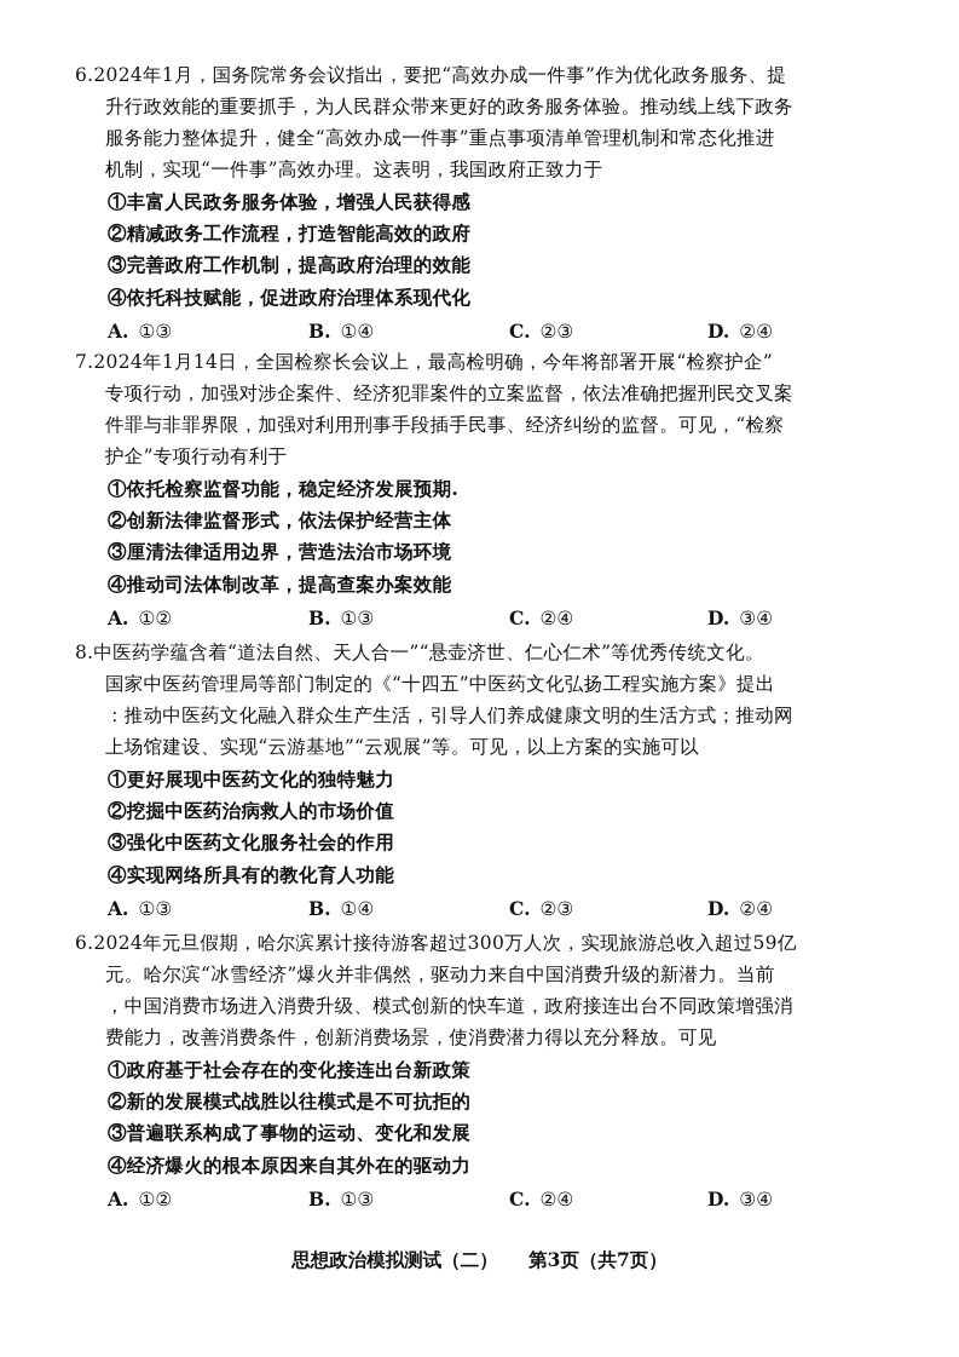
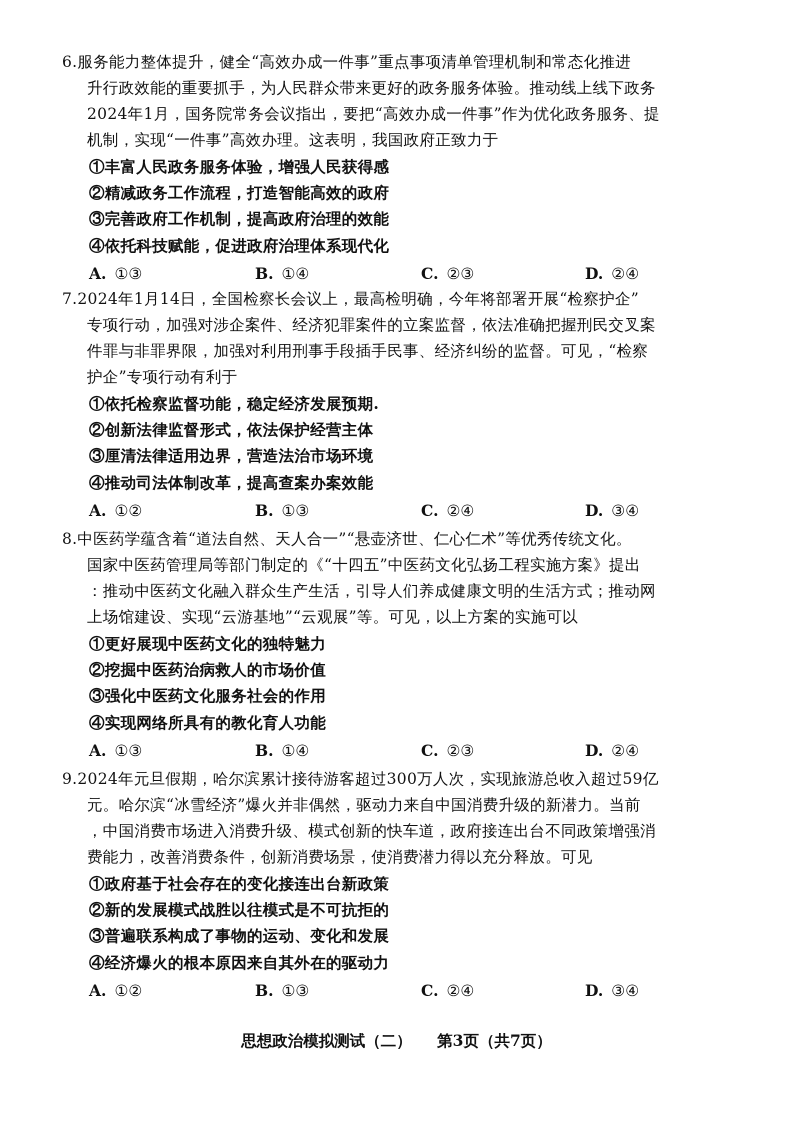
- 6.2024年1月，国务院常务会议指出，要把“高效办成一件事”作为优化政务服务、提
+ 6.服务能力整体提升，健全“高效办成一件事”重点事项清单管理机制和常态化推进
  升行政效能的重要抓手，为人民群众带来更好的政务服务体验。推动线上线下政务
- 服务能力整体提升，健全“高效办成一件事”重点事项清单管理机制和常态化推进
+ 2024年1月，国务院常务会议指出，要把“高效办成一件事”作为优化政务服务、提
  机制，实现“一件事”高效办理。这表明，我国政府正致力于
  ①丰富人民政务服务体验，增强人民获得感
  ②精减政务工作流程，打造智能高效的政府
  ③完善政府工作机制，提高政府治理的效能
  ④依托科技赋能，促进政府治理体系现代化
  A. ①③
  B. ①④
  C. ②③
  D. ②④
  7.2024年1月14日，全国检察长会议上，最高检明确，今年将部署开展“检察护企”
  专项行动，加强对涉企案件、经济犯罪案件的立案监督，依法准确把握刑民交叉案
  件罪与非罪界限，加强对利用刑事手段插手民事、经济纠纷的监督。可见，“检察
  护企”专项行动有利于
  ①依托检察监督功能，稳定经济发展预期.
  ②创新法律监督形式，依法保护经营主体
  ③厘清法律适用边界，营造法治市场环境
  ④推动司法体制改革，提高查案办案效能
  A. ①②
  B. ①③
  C. ②④
  D. ③④
  8.中医药学蕴含着“道法自然、天人合一”“悬壶济世、仁心仁术”等优秀传统文化。
  国家中医药管理局等部门制定的《“十四五”中医药文化弘扬工程实施方案》提出
  ：推动中医药文化融入群众生产生活，引导人们养成健康文明的生活方式；推动网
  上场馆建设、实现“云游基地”“云观展”等。可见，以上方案的实施可以
  ①更好展现中医药文化的独特魅力
  ②挖掘中医药治病救人的市场价值
  ③强化中医药文化服务社会的作用
  ④实现网络所具有的教化育人功能
  A. ①③
  B. ①④
  C. ②③
  D. ②④
- 6.2024年元旦假期，哈尔滨累计接待游客超过300万人次，实现旅游总收入超过59亿
+ 9.2024年元旦假期，哈尔滨累计接待游客超过300万人次，实现旅游总收入超过59亿
  元。哈尔滨“冰雪经济”爆火并非偶然，驱动力来自中国消费升级的新潜力。当前
  ，中国消费市场进入消费升级、模式创新的快车道，政府接连出台不同政策增强消
  费能力，改善消费条件，创新消费场景，使消费潜力得以充分释放。可见
  ①政府基于社会存在的变化接连出台新政策
  ②新的发展模式战胜以往模式是不可抗拒的
  ③普遍联系构成了事物的运动、变化和发展
  ④经济爆火的根本原因来自其外在的驱动力
  A. ①②
  B. ①③
  C. ②④
  D. ③④
  思想政治模拟测试（二） 第3页（共7页）
